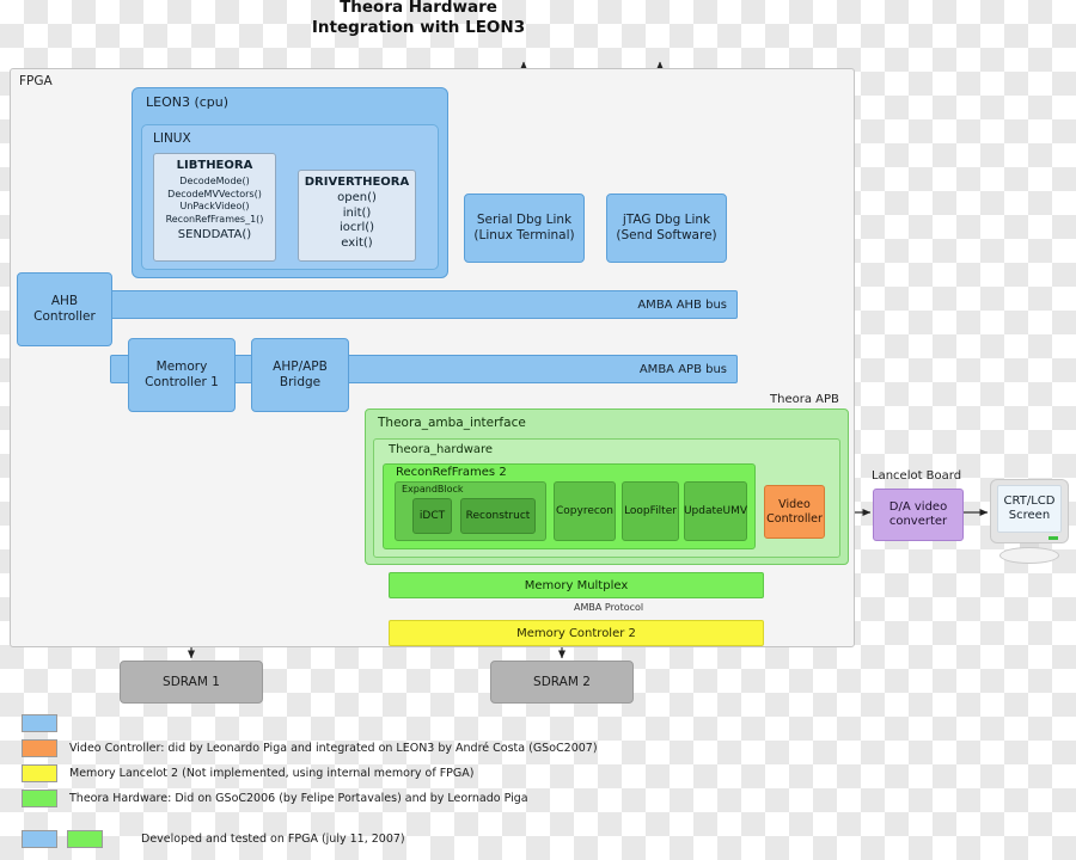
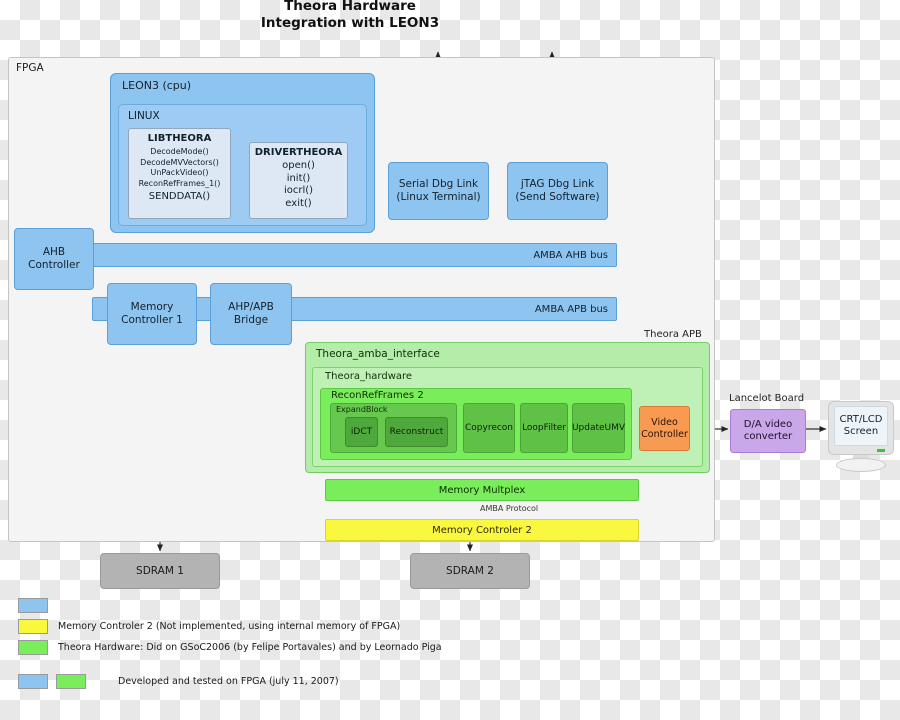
  Theora Hardware
  Integration with LEON3
  FPGA
  LEON3 (cpu)
  LINUX
  LIBTHEORA
  DecodeMode()
  DecodeMVVectors()
  UnPackVideo()
  ReconRefFrames_1()
  SENDDATA()
  DRIVERTHEORA
  open()
  init()
  iocrl()
  exit()
  Serial Dbg Link
  (Linux Terminal)
  jTAG Dbg Link
  (Send Software)
  AMBA AHB bus
  AMBA APB bus
  AHB
  Controller
  Memory
  Controller 1
  AHP/APB
  Bridge
  Theora APB
  Theora_amba_interface
  Theora_hardware
  ReconRefFrames 2
  ExpandBlock
  iDCT
  Reconstruct
  Copyrecon
  LoopFilter
  UpdateUMV
  Video
  Controller
  Memory Multplex
  AMBA Protocol
  Memory Controler 2
  SDRAM 1
  SDRAM 2
  Lancelot Board
  D/A video
  converter
  CRT/LCD
  Screen
- Video Controller: did by Leonardo Piga and integrated on LEON3 by André Costa (GSoC2007)
- Memory Lancelot 2 (Not implemented, using internal memory of FPGA)
+ Memory Controler 2 (Not implemented, using internal memory of FPGA)
  Theora Hardware: Did on GSoC2006 (by Felipe Portavales) and by Leornado Piga
  Developed and tested on FPGA (july 11, 2007)
